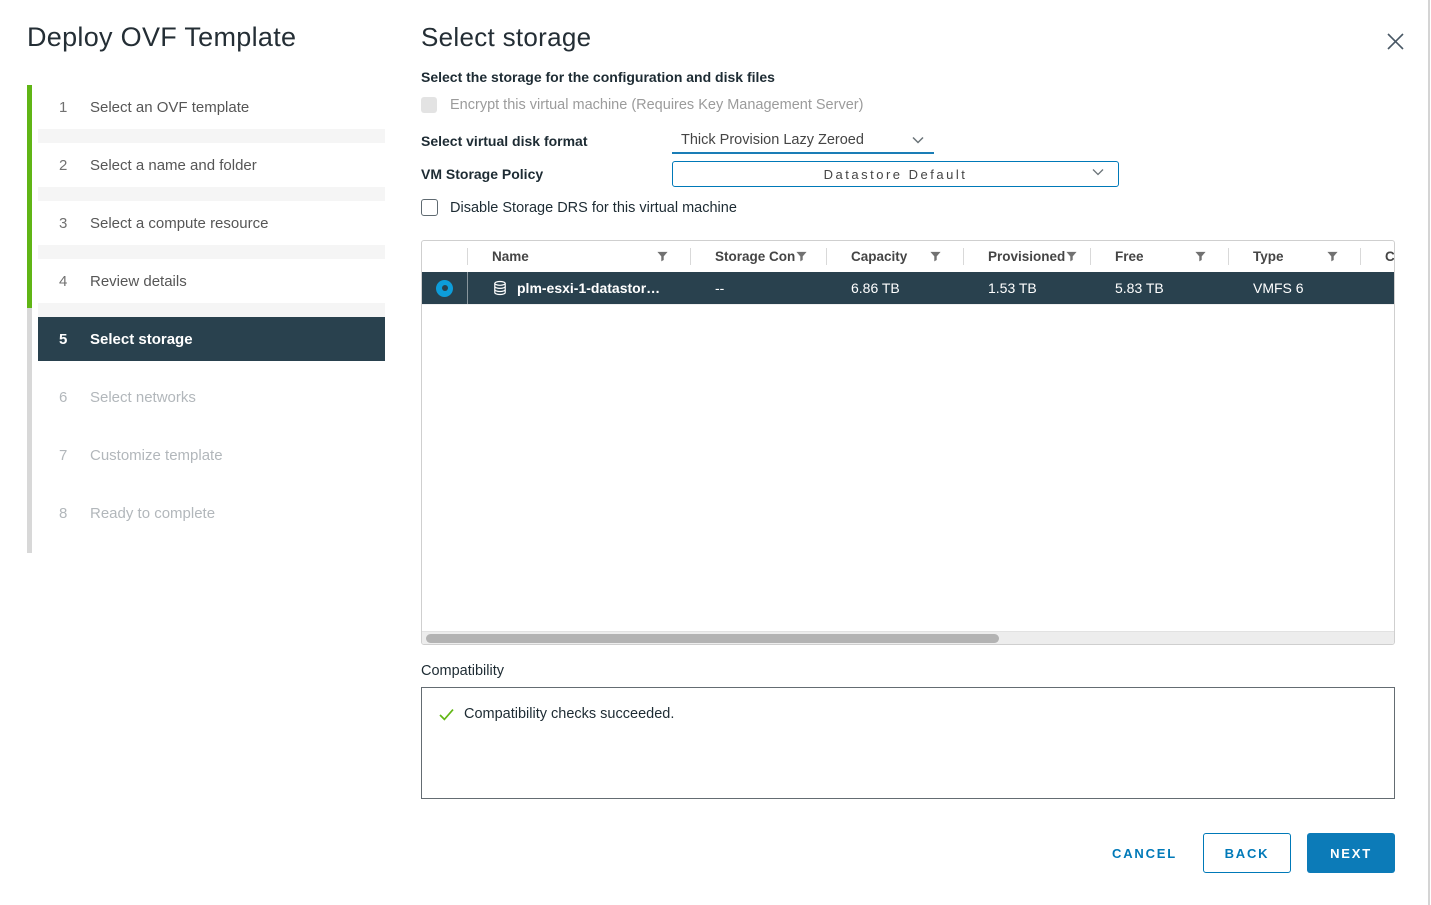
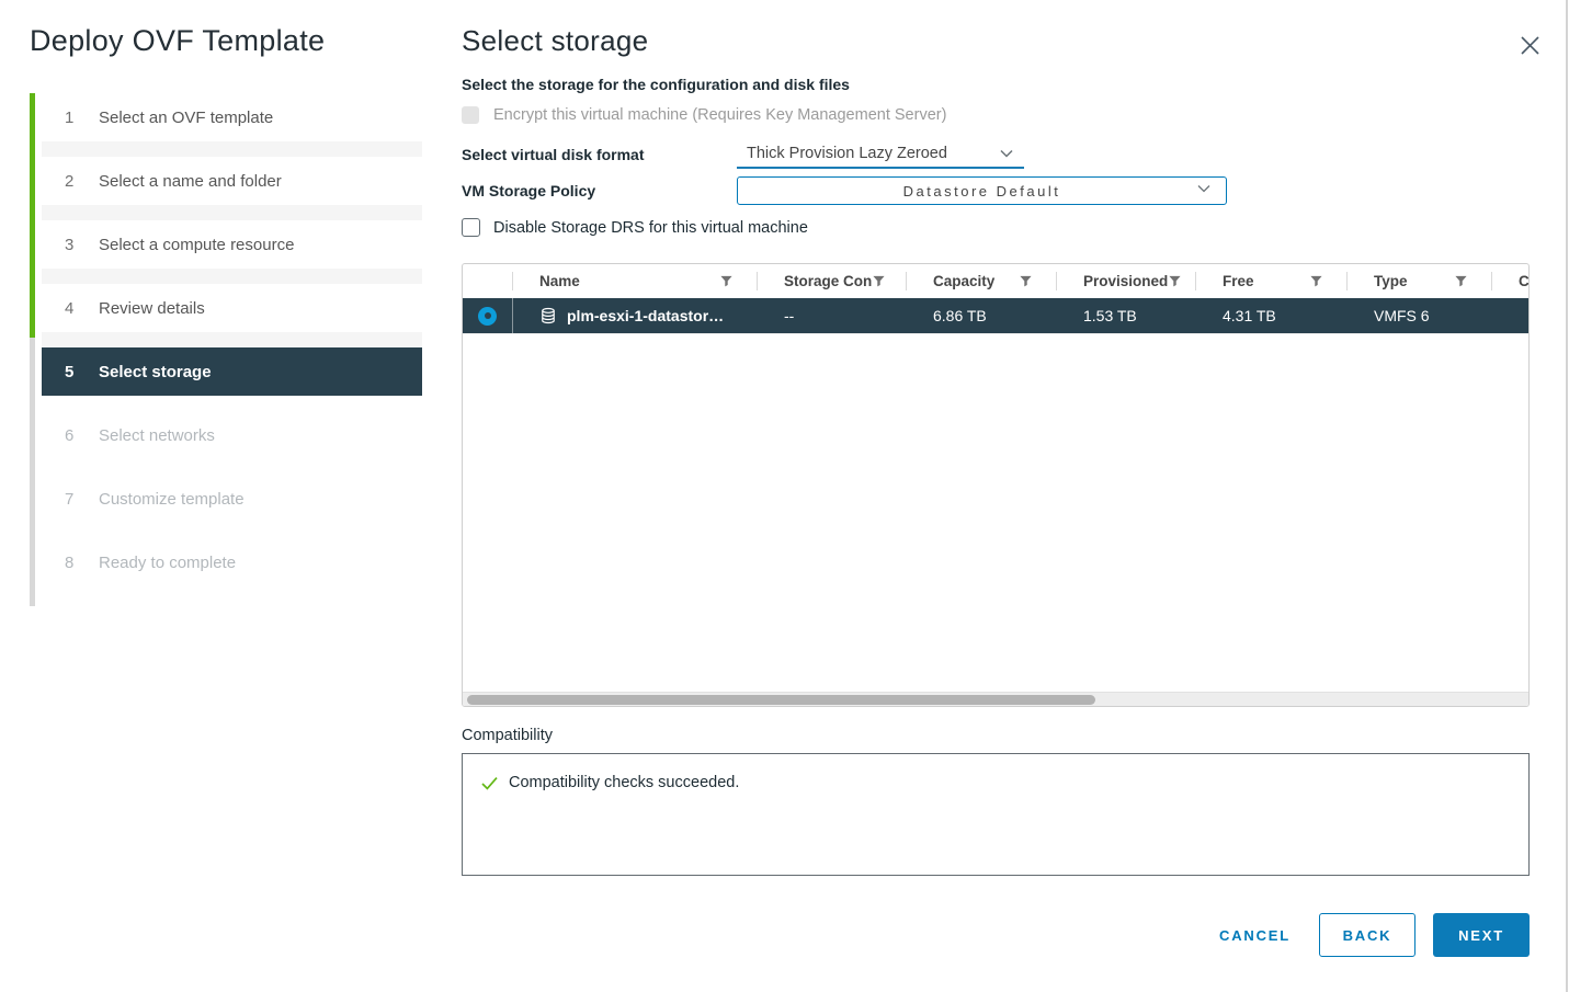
  Deploy OVF Template
  1
  Select an OVF template
  2
  Select a name and folder
  3
  Select a compute resource
  4
  Review details
  5
  Select storage
  6
  Select networks
  7
  Customize template
  8
  Ready to complete
  Select storage
  Select the storage for the configuration and disk files
  Encrypt this virtual machine (Requires Key Management Server)
  Select virtual disk format
  Thick Provision Lazy Zeroed
  VM Storage Policy
  Datastore Default
  Disable Storage DRS for this virtual machine
  Name
  Storage Con
  Capacity
  Provisioned
  Free
  Type
  plm-esxi-1-datastor…
  --
  6.86 TB
  1.53 TB
- 5.83 TB
+ 4.31 TB
  VMFS 6
  Compatibility
  Compatibility checks succeeded.
  CANCEL
  BACK
  NEXT
